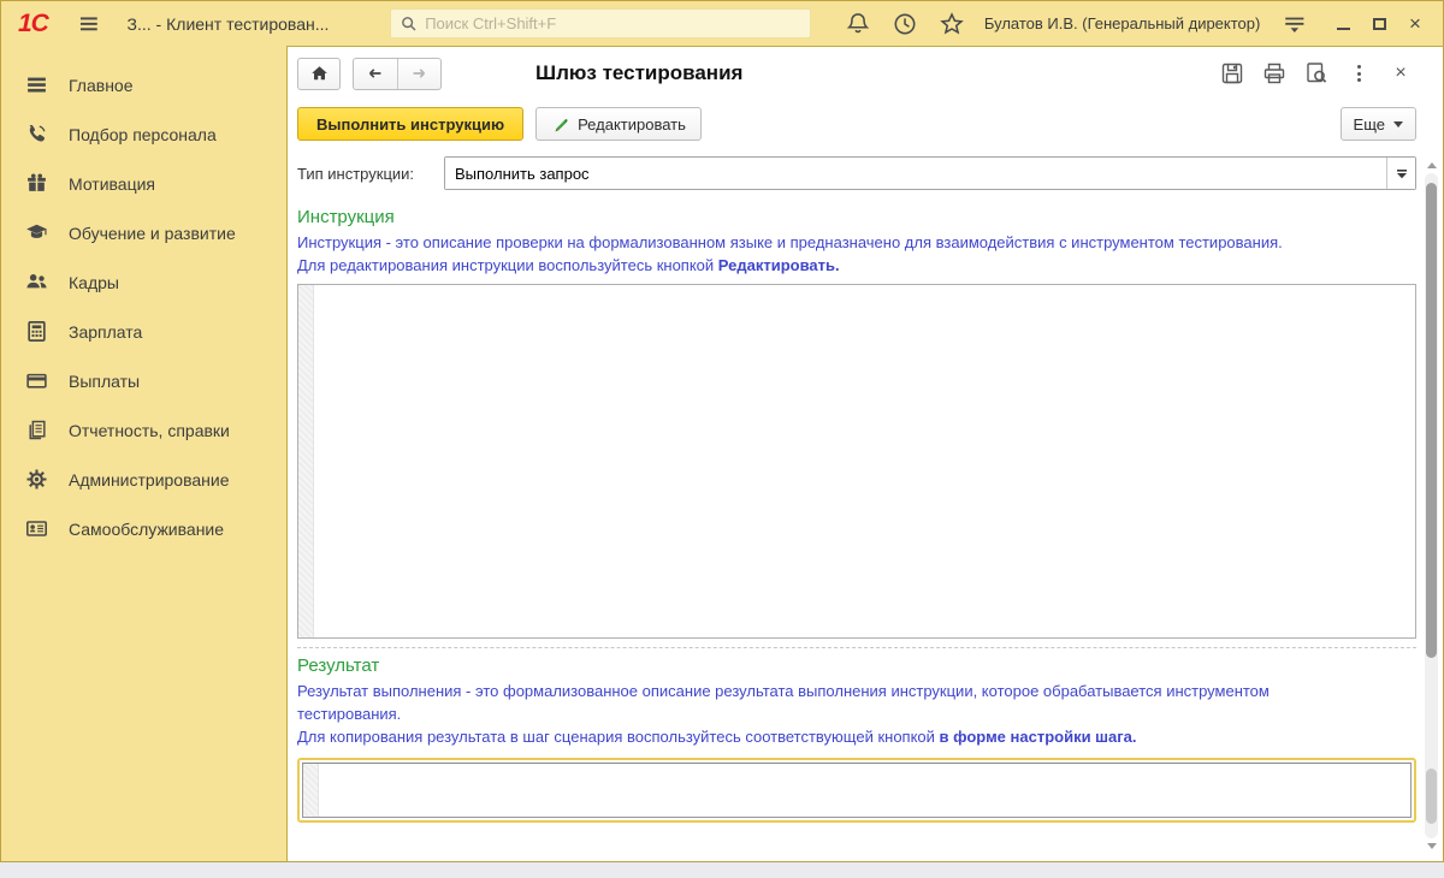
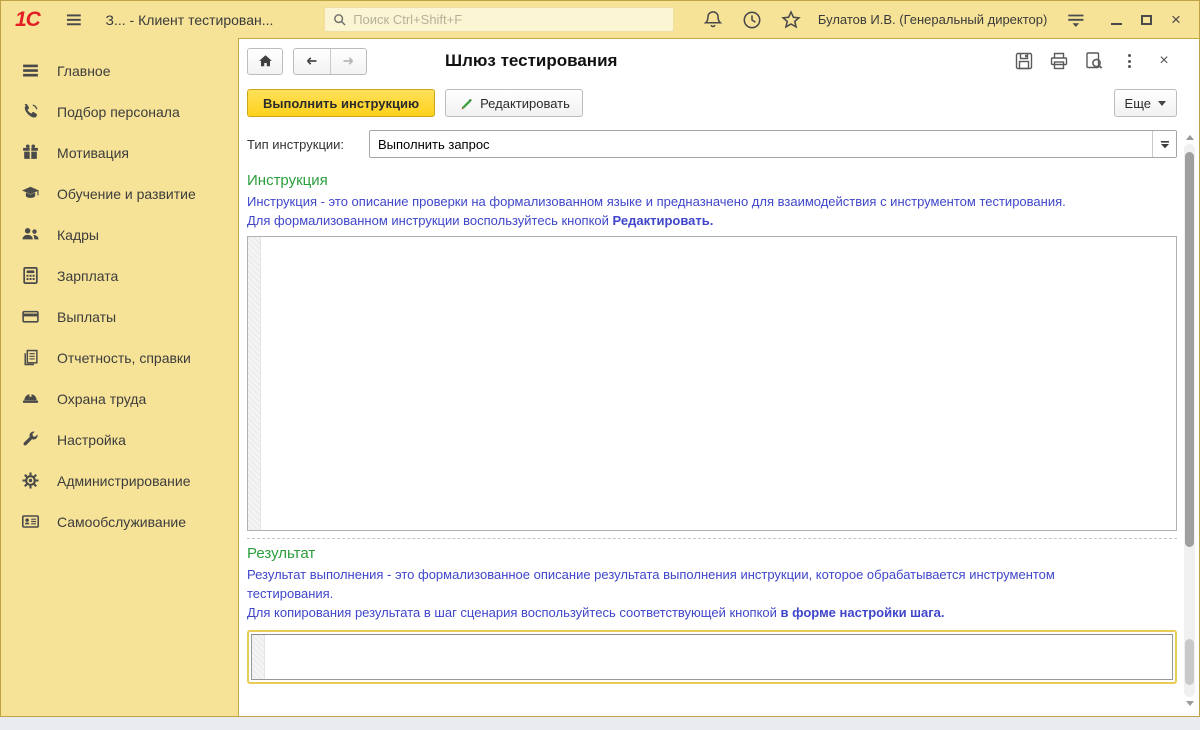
  1С
  З... - Клиент тестирован...
  Поиск Ctrl+Shift+F
  Булатов И.В. (Генеральный директор)
  ×
  Главное
  Подбор персонала
  Мотивация
  Обучение и развитие
  Кадры
  Зарплата
  Выплаты
  Отчетность, справки
+ Охрана труда
+ Настройка
  Администрирование
  Самообслуживание
  Шлюз тестирования
  ×
  Выполнить инструкцию
  Редактировать
  Еще
  Тип инструкции:
  Выполнить запрос
  Инструкция
  Инструкция - это описание проверки на формализованном языке и предназначено для взаимодействия с инструментом тестирования.
- Для редактирования инструкции воспользуйтесь кнопкой Редактировать.
+ Для формализованном инструкции воспользуйтесь кнопкой Редактировать.
  Результат
  Результат выполнения - это формализованное описание результата выполнения инструкции, которое обрабатывается инструментом тестирования.
  Для копирования результата в шаг сценария воспользуйтесь соответствующей кнопкой в форме настройки шага.
